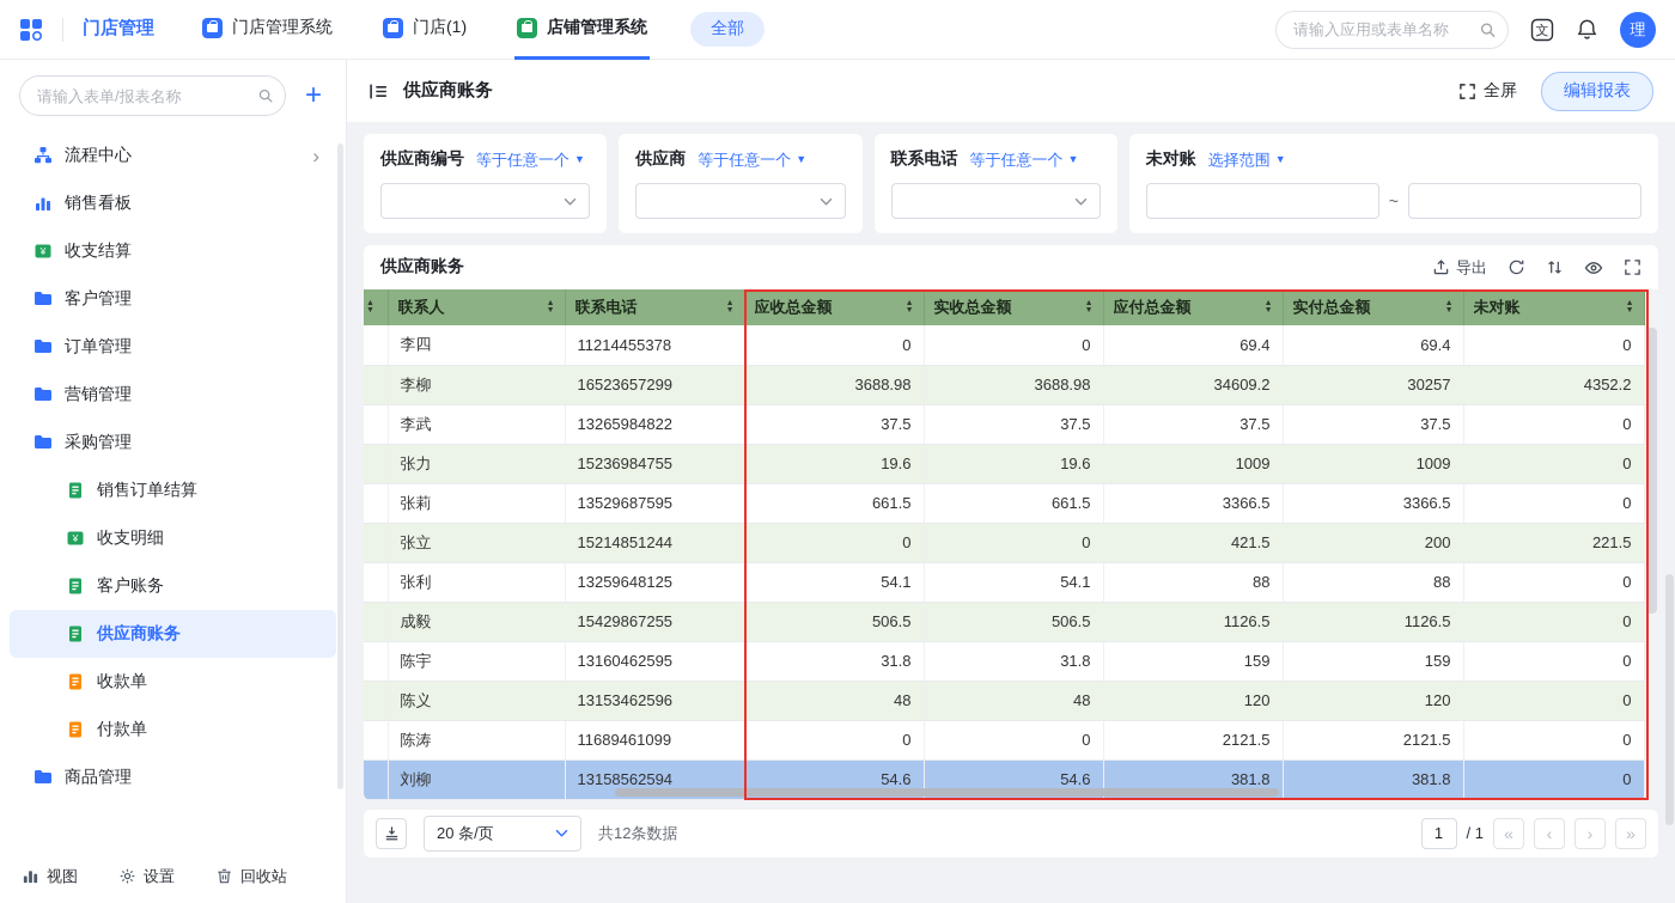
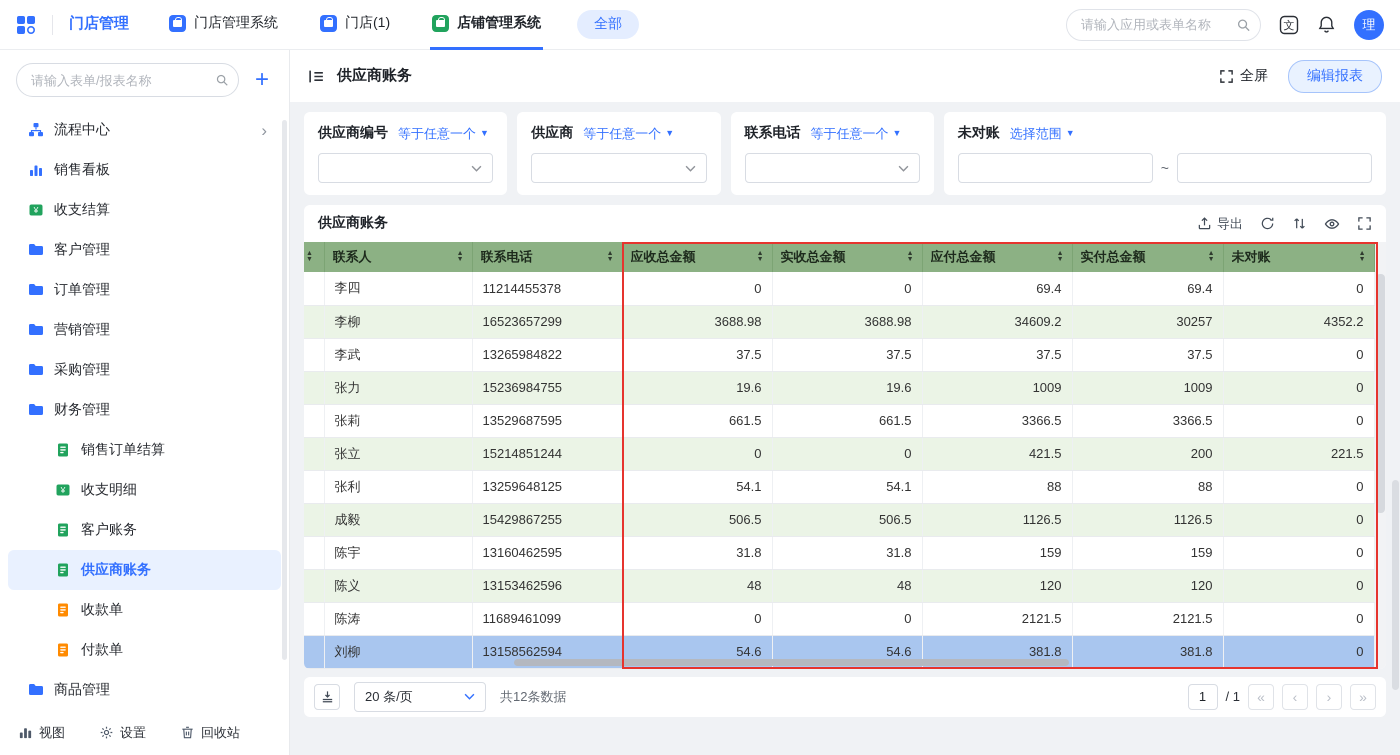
  门店管理
  门店管理系统
  门店(1)
  店铺管理系统
  全部
  请输入应用或表单名称
  文
  理
  请输入表单/报表名称
  +
  流程中心
  ›
  销售看板
  ¥
  收支结算
  客户管理
  订单管理
  营销管理
  采购管理
+ 财务管理
  销售订单结算
  ¥
  收支明细
  客户账务
  供应商账务
  收款单
  付款单
  商品管理
  视图
  设置
  回收站
  供应商账务
  全屏
  编辑报表
  供应商编号
  等于任意一个
  ▼
  供应商
  等于任意一个
  ▼
  联系电话
  等于任意一个
  ▼
  未对账
  选择范围
  ▼
  ~
  供应商账务
  导出
  	李四	11214455378	0	0	69.4	69.4	0
  	李柳	16523657299	3688.98	3688.98	34609.2	30257	4352.2
  	李武	13265984822	37.5	37.5	37.5	37.5	0
  	张力	15236984755	19.6	19.6	1009	1009	0
  	张莉	13529687595	661.5	661.5	3366.5	3366.5	0
  	张立	15214851244	0	0	421.5	200	221.5
  	张利	13259648125	54.1	54.1	88	88	0
  	成毅	15429867255	506.5	506.5	1126.5	1126.5	0
  	陈宇	13160462595	31.8	31.8	159	159	0
  	陈义	13153462596	48	48	120	120	0
  	陈涛	11689461099	0	0	2121.5	2121.5	0
  	刘柳	13158562594	54.6	54.6	381.8	381.8	0
  20 条/页
  共12条数据
  1
  / 1
  «
  ‹
  ›
  »
